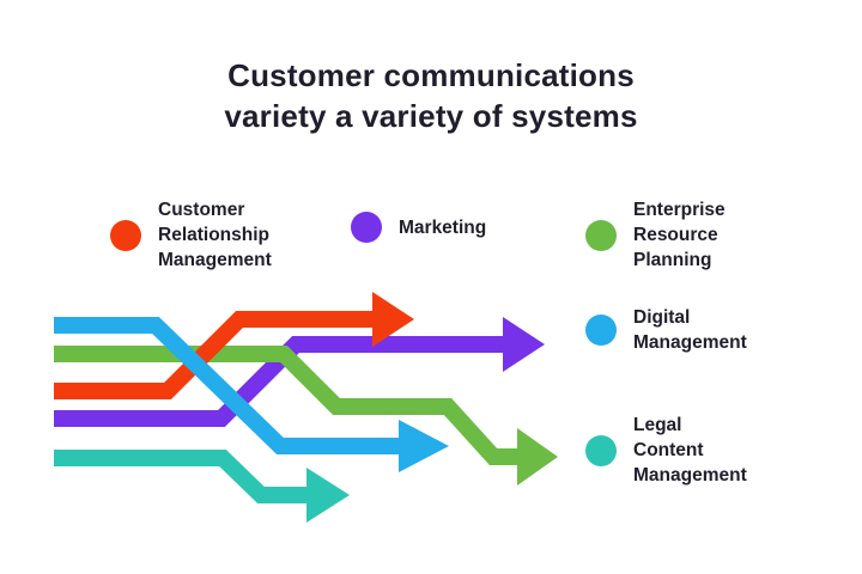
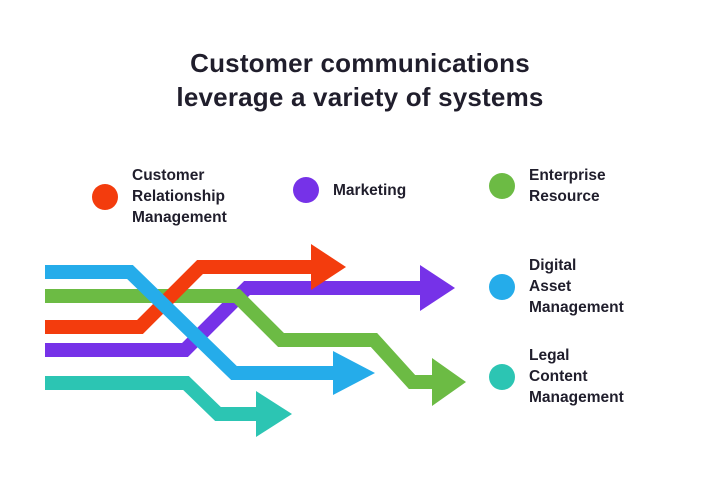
  Customer communications
- variety a variety of systems
+ leverage a variety of systems
  Customer
  Relationship
  Management
  Marketing
  Enterprise
  Resource
- Planning
  Digital
+ Asset
  Management
  Legal
  Content
  Management
